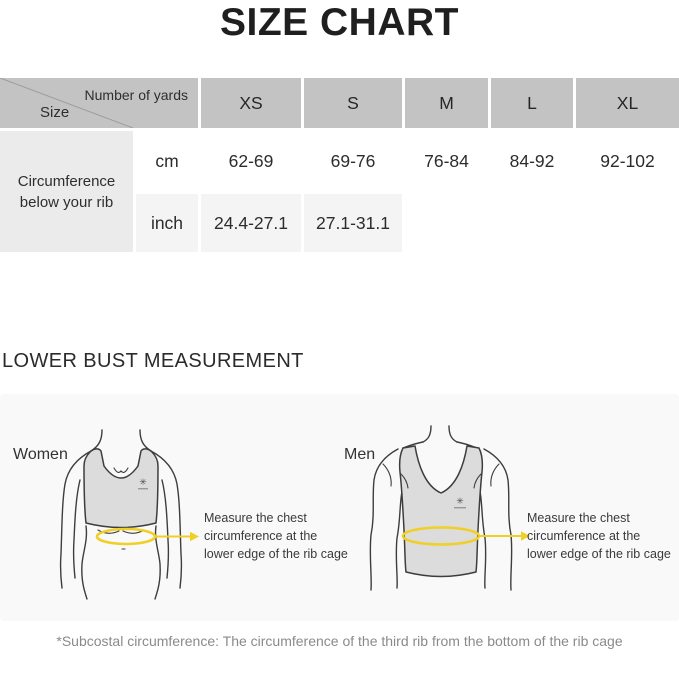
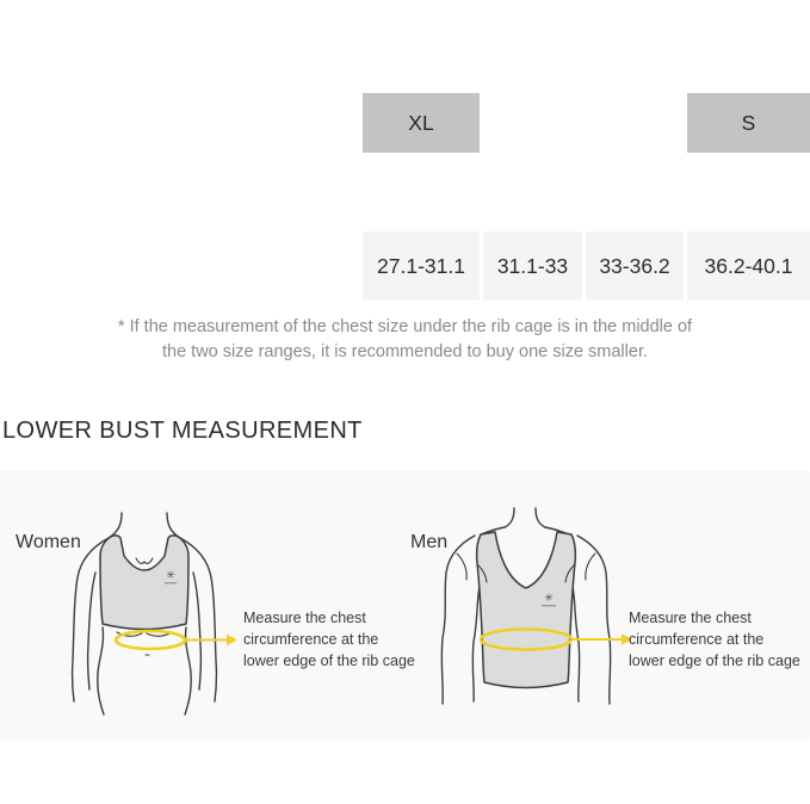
- SIZE CHART
- Number of yards
- Size
- XS
- S
+ XL
- M
- L
- XL
+ S
- Circumference below your rib
- cm
- 62-69
- 69-76
- 76-84
- 84-92
- 92-102
- inch
- 24.4-27.1
  27.1-31.1
+ 31.1-33
+ 33-36.2
+ 36.2-40.1
+ * If the measurement of the chest size under the rib cage is in the middle of
+ the two size ranges, it is recommended to buy one size smaller.
  LOWER BUST MEASUREMENT
  Women
  Men
  ✳
  ✳
  Measure the chest
  circumference at the
  lower edge of the rib cage
  Measure the chest
  circumference at the
  lower edge of the rib cage
- *Subcostal circumference: The circumference of the third rib from the bottom of the rib cage
